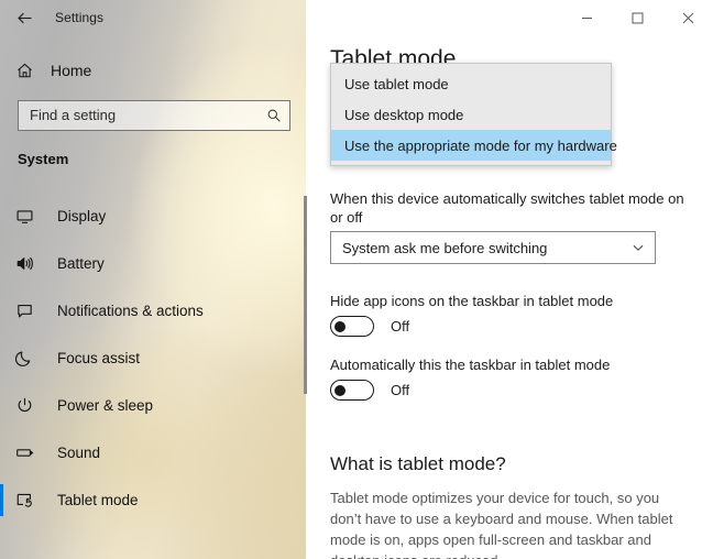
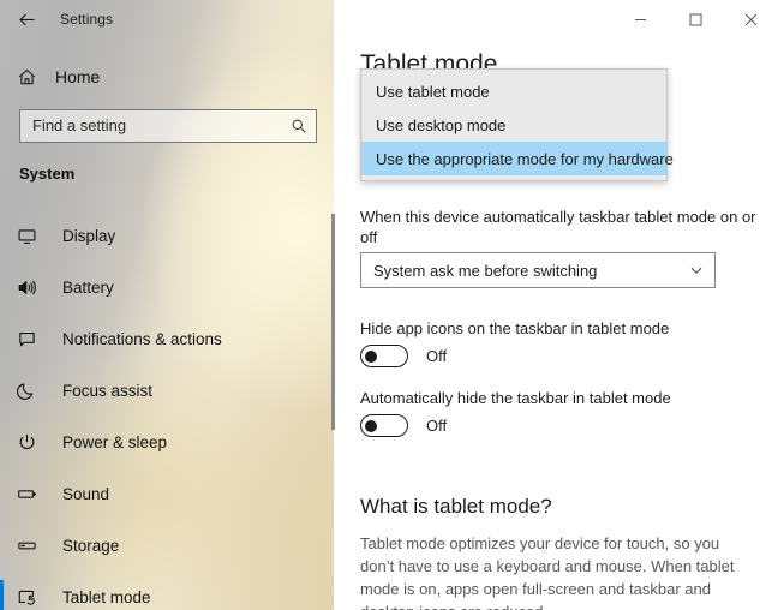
  Settings
  Home
  Find a setting
  System
  Display
  Battery
  Notifications & actions
  Focus assist
  Power & sleep
  Sound
+ Storage
  Tablet mode
  Tablet mode
- When this device automatically switches tablet mode on or off
+ When this device automatically taskbar tablet mode on or off
  System ask me before switching
  Hide app icons on the taskbar in tablet mode
  Off
- Automatically this the taskbar in tablet mode
+ Automatically hide the taskbar in tablet mode
  Off
  What is tablet mode?
  Tablet mode optimizes your device for touch, so you don’t have to use a keyboard and mouse. When tablet mode is on, apps open full-screen and taskbar and
  Use tablet mode
  Use desktop mode
  Use the appropriate mode for my hardware
